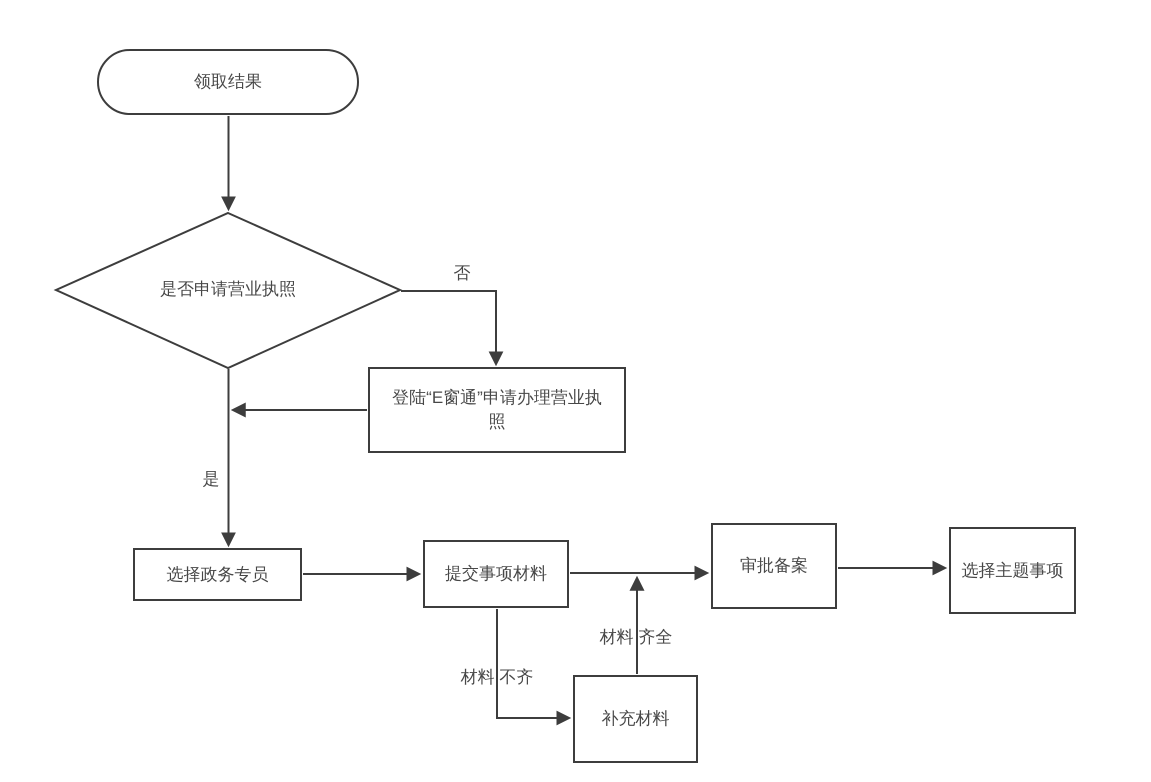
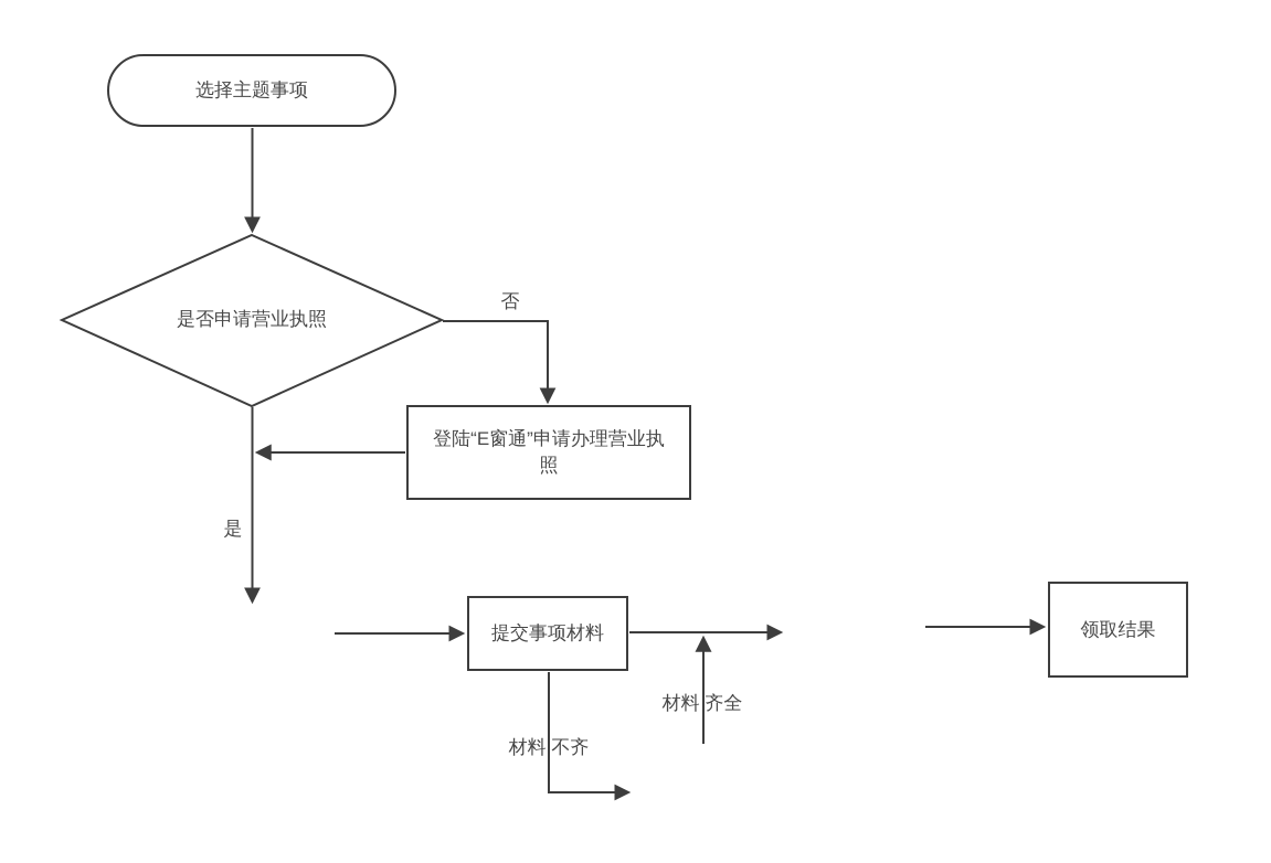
- 领取结果
+ 选择主题事项
  登陆“E窗通”申请办理营业执照
- 选择政务专员
  提交事项材料
- 补充材料
- 审批备案
- 选择主题事项
+ 领取结果
  是否申请营业执照
  否
  是
  材料 齐全
  材料 不齐
